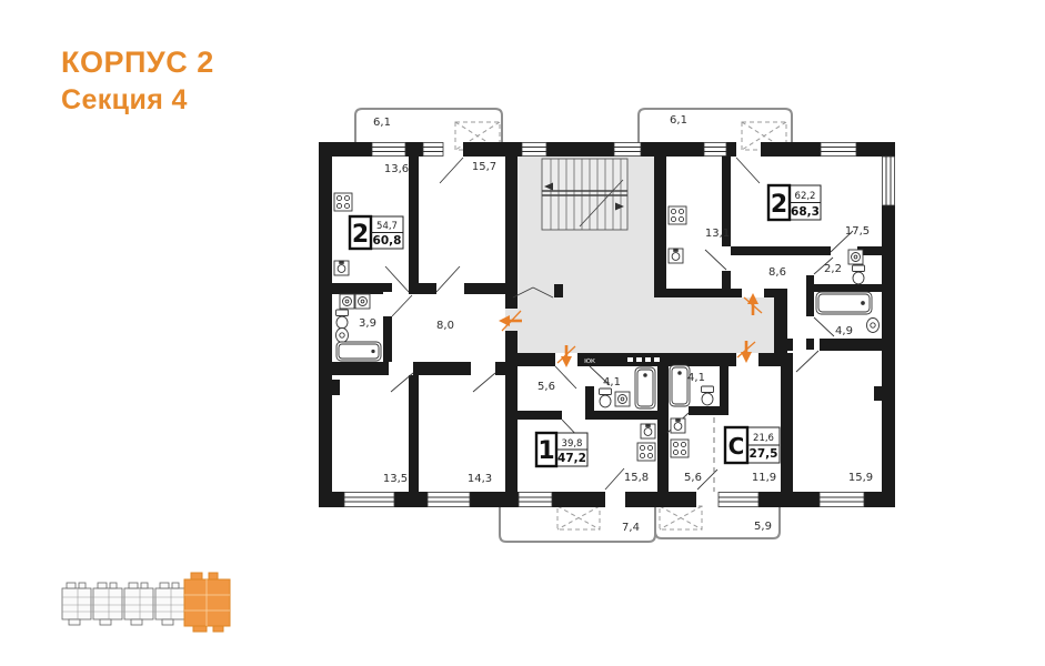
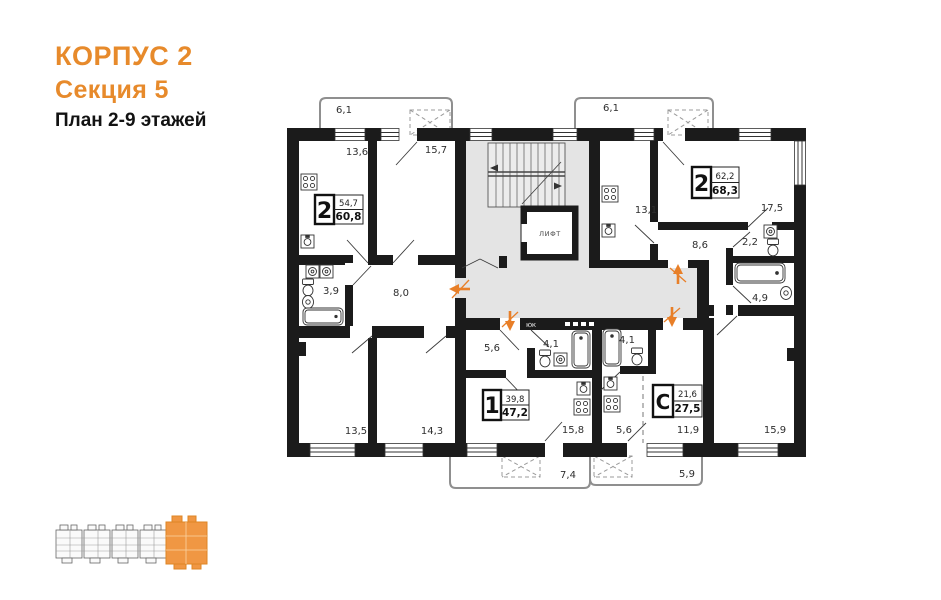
  КОРПУС 2
- Секция 4
+ Секция 5
+ План 2-9 этажей
+ ЛИФТ
  6,1
  13,6
  15,7
  6,1
  13,1
  17,5
  8,6
  2,2
  4,9
  3,9
  8,0
  13,5
  14,3
  5,6
  4,1
  4,1
  15,8
  5,6
  11,9
  15,9
  7,4
  5,9
  2
  54,7
  60,8
  2
  62,2
  68,3
  1
  39,8
  47,2
  С
  21,6
  27,5
